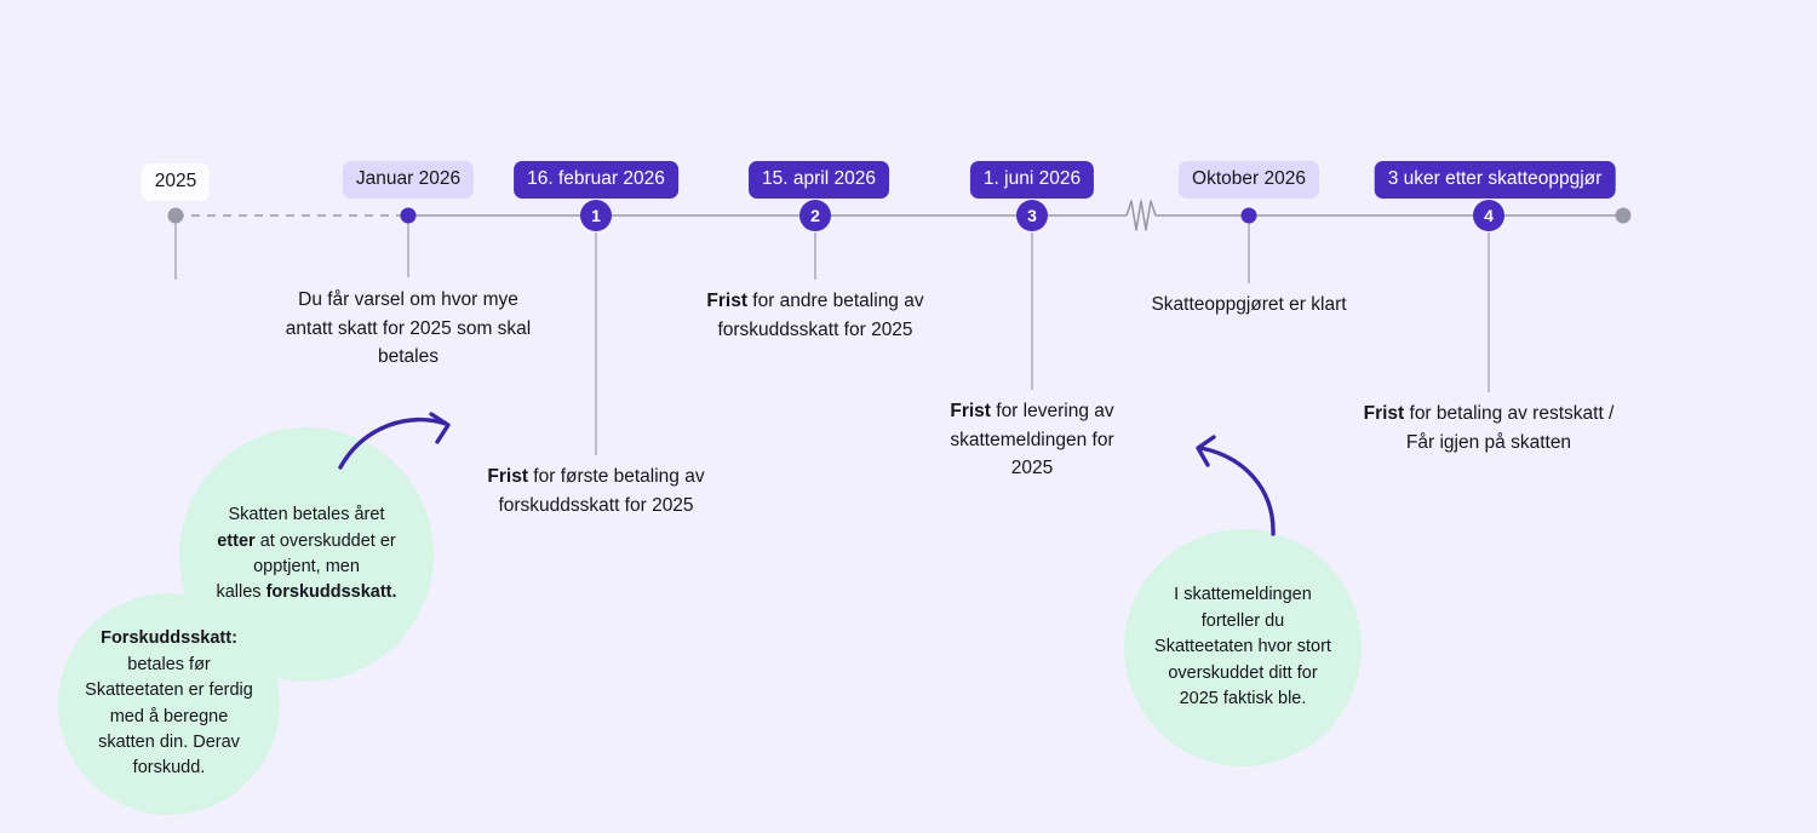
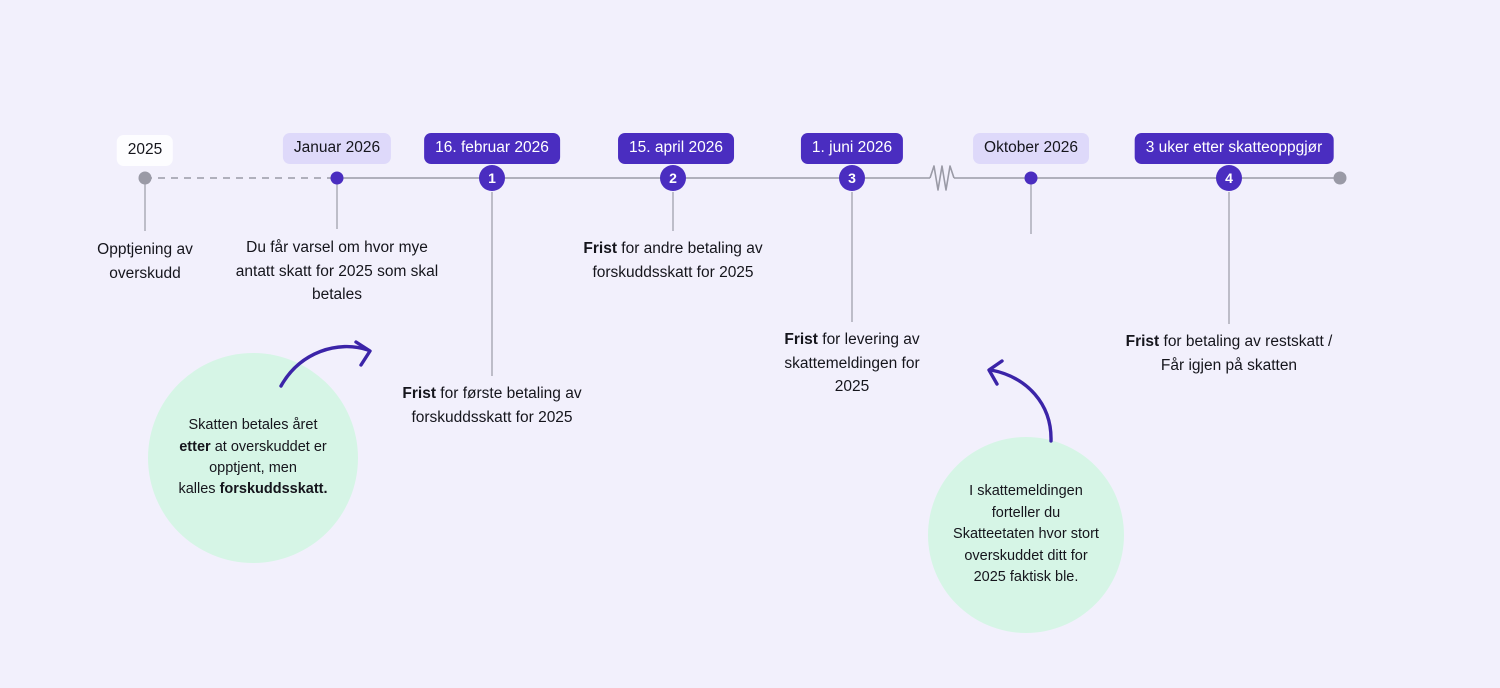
  Skatten betales året
  etter at overskuddet er
  opptjent, men
  kalles forskuddsskatt.
- Forskuddsskatt:
- betales før
- Skatteetaten er ferdig
- med å beregne
- skatten din. Derav
- forskudd.
  I skattemeldingen
  forteller du
  Skatteetaten hvor stort
  overskuddet ditt for
  2025 faktisk ble.
  2025
  Januar 2026
  16. februar 2026
  15. april 2026
  1. juni 2026
  Oktober 2026
  3 uker etter skatteoppgjør
  1
  2
  3
  4
+ Opptjening av
+ overskudd
  Du får varsel om hvor mye
  antatt skatt for 2025 som skal
  betales
  Frist for første betaling av
  forskuddsskatt for 2025
  Frist for andre betaling av
  forskuddsskatt for 2025
  Frist for levering av
  skattemeldingen for
  2025
- Skatteoppgjøret er klart
  Frist for betaling av restskatt /
  Får igjen på skatten
